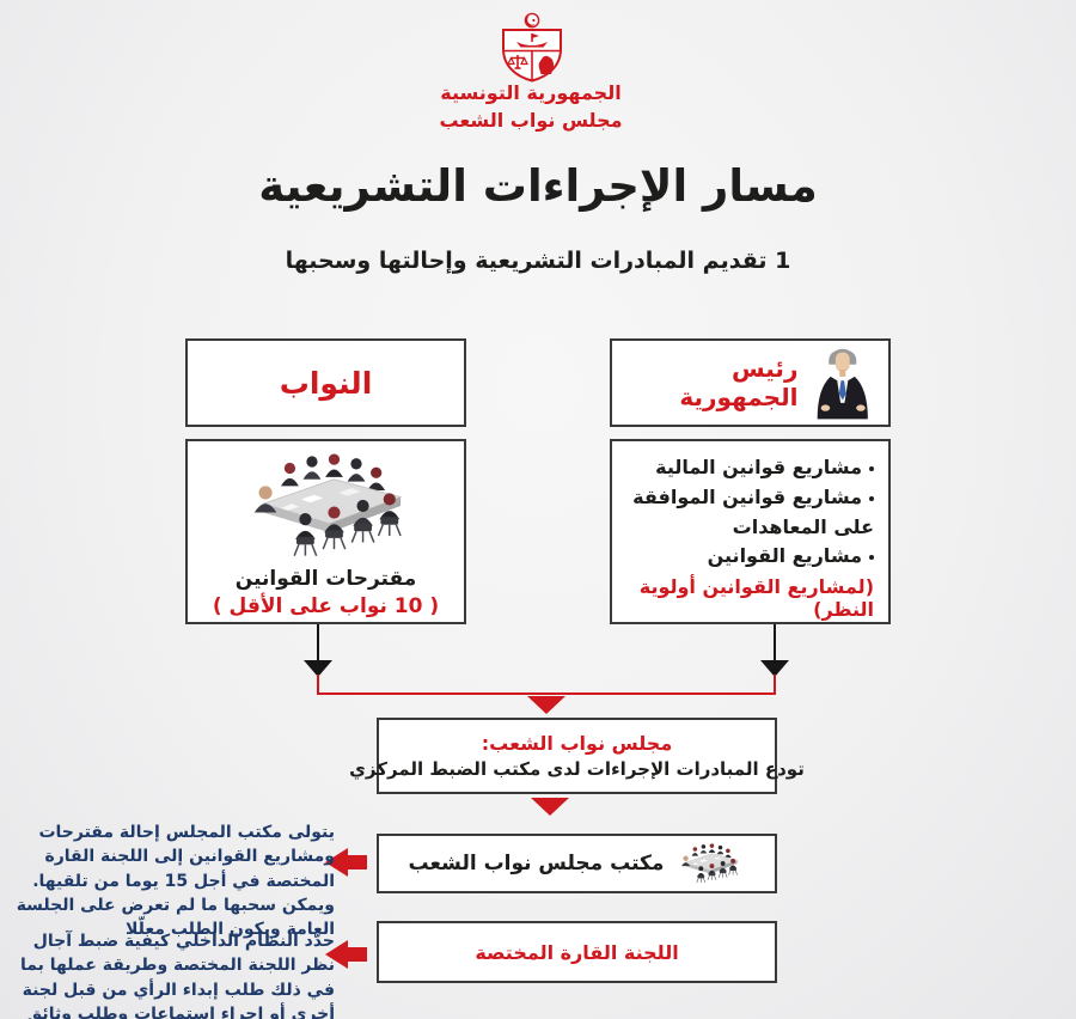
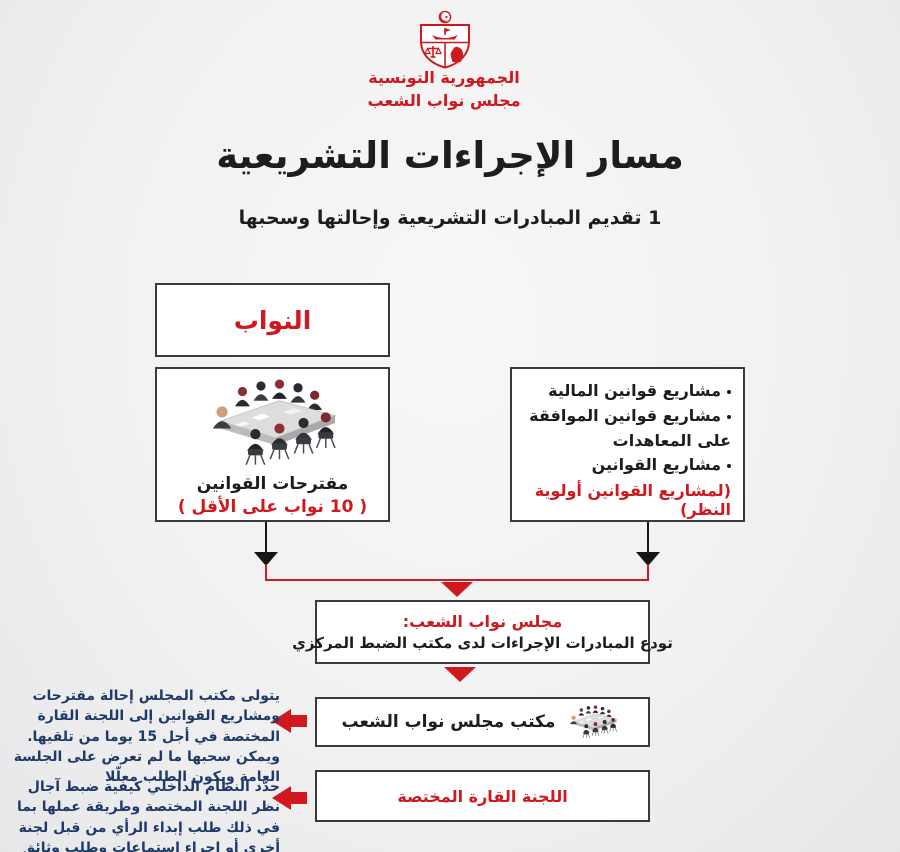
  الجمهورية التونسية
  مجلس نواب الشعب
  مسار الإجراءات التشريعية
  1 تقديم المبادرات التشريعية وإحالتها وسحبها
  النواب
  مقترحات القوانين
  ( 10 نواب على الأقل )
- رئيس الجمهورية
  مشاريع قوانين المالية
  مشاريع قوانين الموافقة على المعاهدات
  مشاريع القوانين
  (لمشاريع القوانين أولوية النظر)
  مجلس نواب الشعب:
  تودع المبادرات الإجراءات لدى مكتب الضبط المركزي
  مكتب مجلس نواب الشعب
  يتولى مكتب المجلس إحالة مقترحات ومشاريع القوانين إلى اللجنة القارة المختصة في أجل 15 يوما من تلقيها. ويمكن سحبها ما لم تعرض على الجلسة العامة ويكون الطلب معلّلا
  اللجنة القارة المختصة
  حدّد النظام الداخلي كيفية ضبط آجال نظر اللجنة المختصة وطريقة عملها بما في ذلك طلب إبداء الرأي من قبل لجنة أخرى أو إجراء استماعات وطلب وثائق
